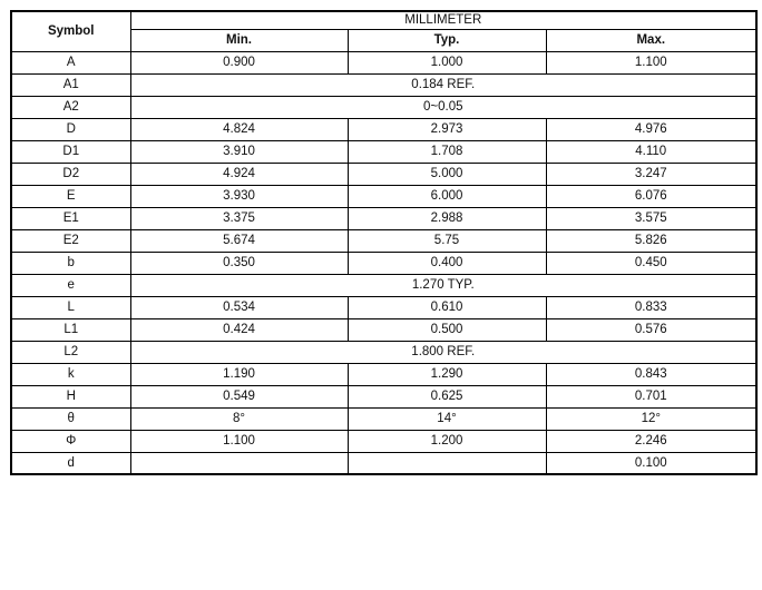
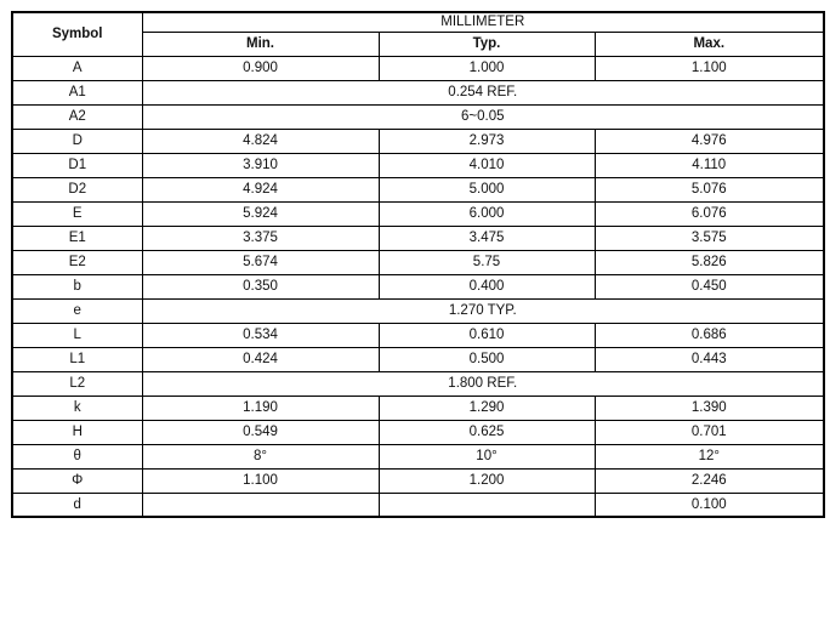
  Symbol	MILLIMETER
  Min.	Typ.	Max.
  A	0.900	1.000	1.100
- A1	0.184 REF.
+ A1	0.254 REF.
- A2	0~0.05
+ A2	6~0.05
  D	4.824	2.973	4.976
- D1	3.910	1.708	4.110
+ D1	3.910	4.010	4.110
- D2	4.924	5.000	3.247
+ D2	4.924	5.000	5.076
- E	3.930	6.000	6.076
+ E	5.924	6.000	6.076
- E1	3.375	2.988	3.575
+ E1	3.375	3.475	3.575
  E2	5.674	5.75	5.826
  b	0.350	0.400	0.450
  e	1.270 TYP.
- L	0.534	0.610	0.833
+ L	0.534	0.610	0.686
- L1	0.424	0.500	0.576
+ L1	0.424	0.500	0.443
  L2	1.800 REF.
- k	1.190	1.290	0.843
+ k	1.190	1.290	1.390
  H	0.549	0.625	0.701
- θ	8°	14°	12°
+ θ	8°	10°	12°
  Φ	1.100	1.200	2.246
  d			0.100
